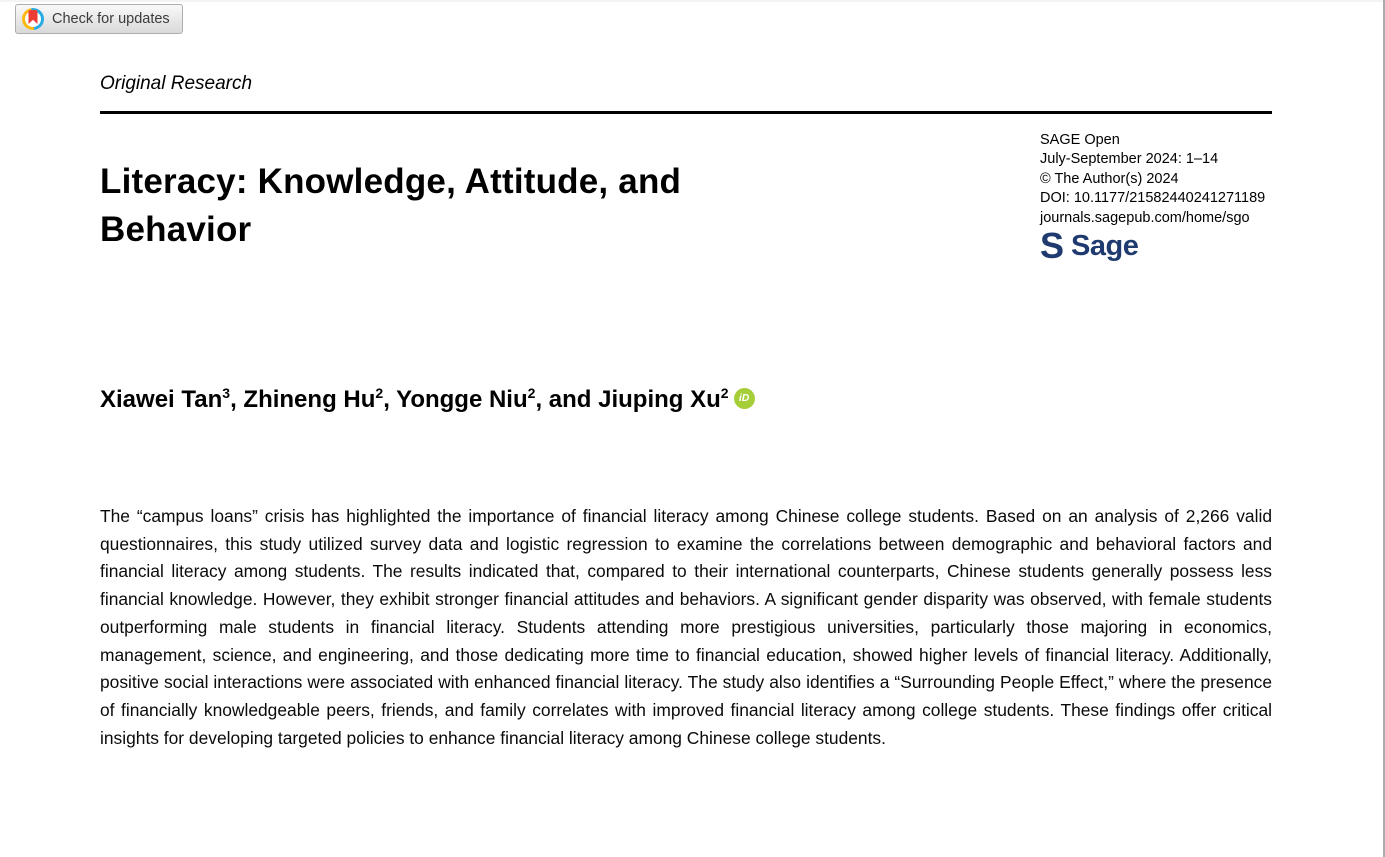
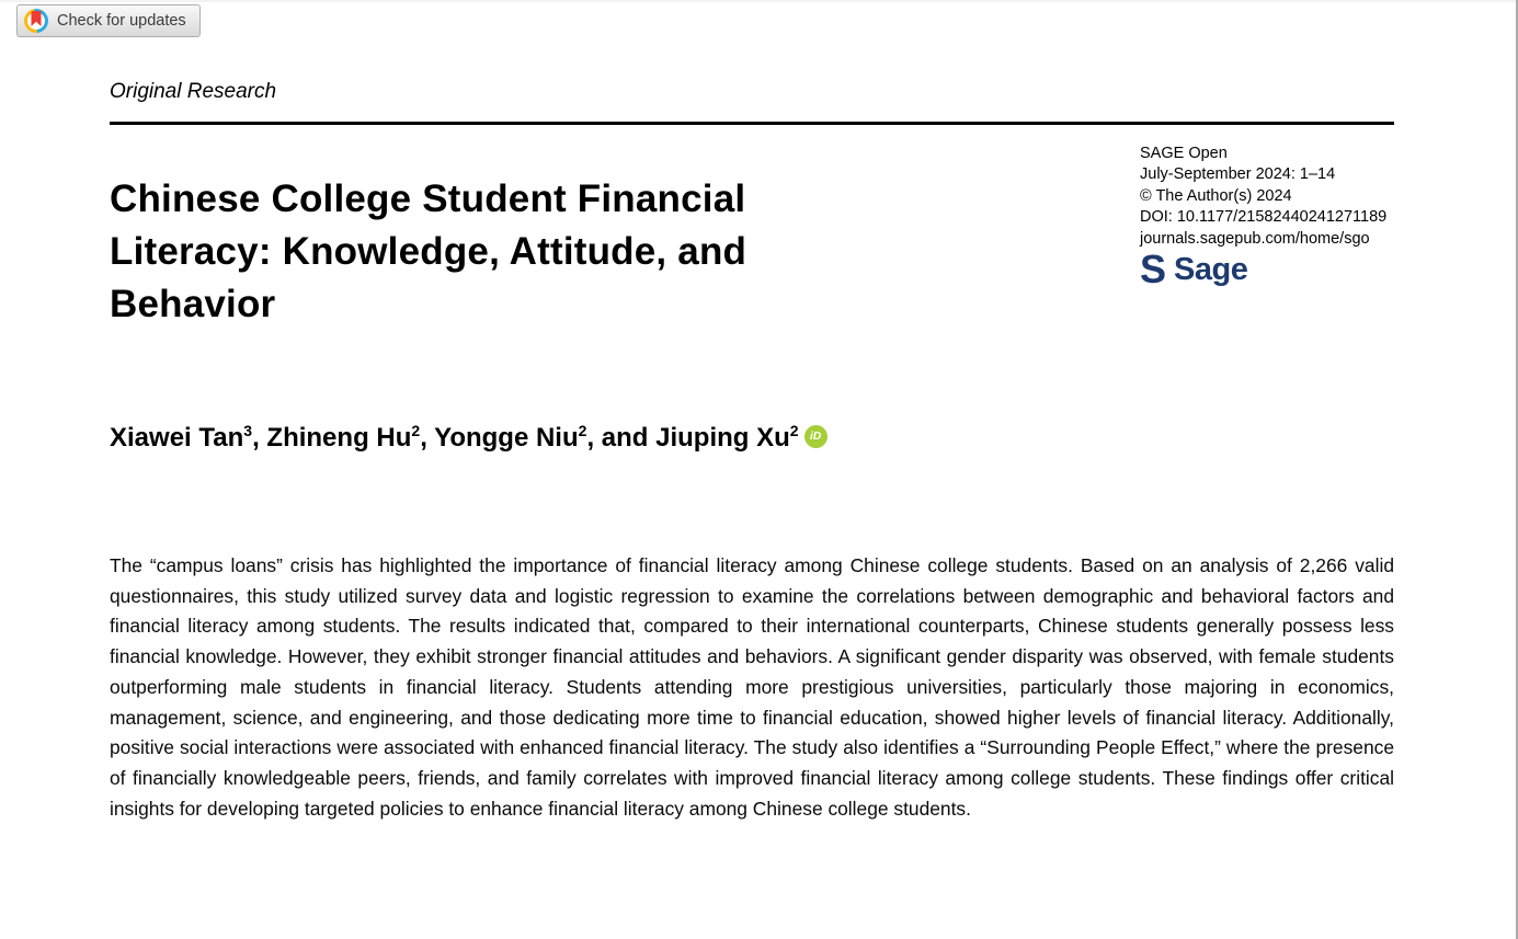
  Check for updates
  Original Research
+ Chinese College Student Financial
  Literacy: Knowledge, Attitude, and
  Behavior
  SAGE Open
  July-September 2024: 1–14
  © The Author(s) 2024
  DOI: 10.1177/21582440241271189
  journals.sagepub.com/home/sgo
  S
  Sage
  Xiawei Tan3, Zhineng Hu2, Yongge Niu2, and Jiuping Xu2
  iD
  The “campus loans” crisis has highlighted the importance of financial literacy among Chinese college students. Based on an analysis of 2,266 valid questionnaires, this study utilized survey data and logistic regression to examine the correlations between demographic and behavioral factors and financial literacy among students. The results indicated that, compared to their international counterparts, Chinese students generally possess less financial knowledge. However, they exhibit stronger financial attitudes and behaviors. A significant gender disparity was observed, with female students outperforming male students in financial literacy. Students attending more prestigious universities, particularly those majoring in economics, management, science, and engineering, and those dedicating more time to financial education, showed higher levels of financial literacy. Additionally, positive social interactions were associated with enhanced financial literacy. The study also identifies a “Surrounding People Effect,” where the presence of financially knowledgeable peers, friends, and family correlates with improved financial literacy among college students. These findings offer critical insights for developing targeted policies to enhance financial literacy among Chinese college students.
